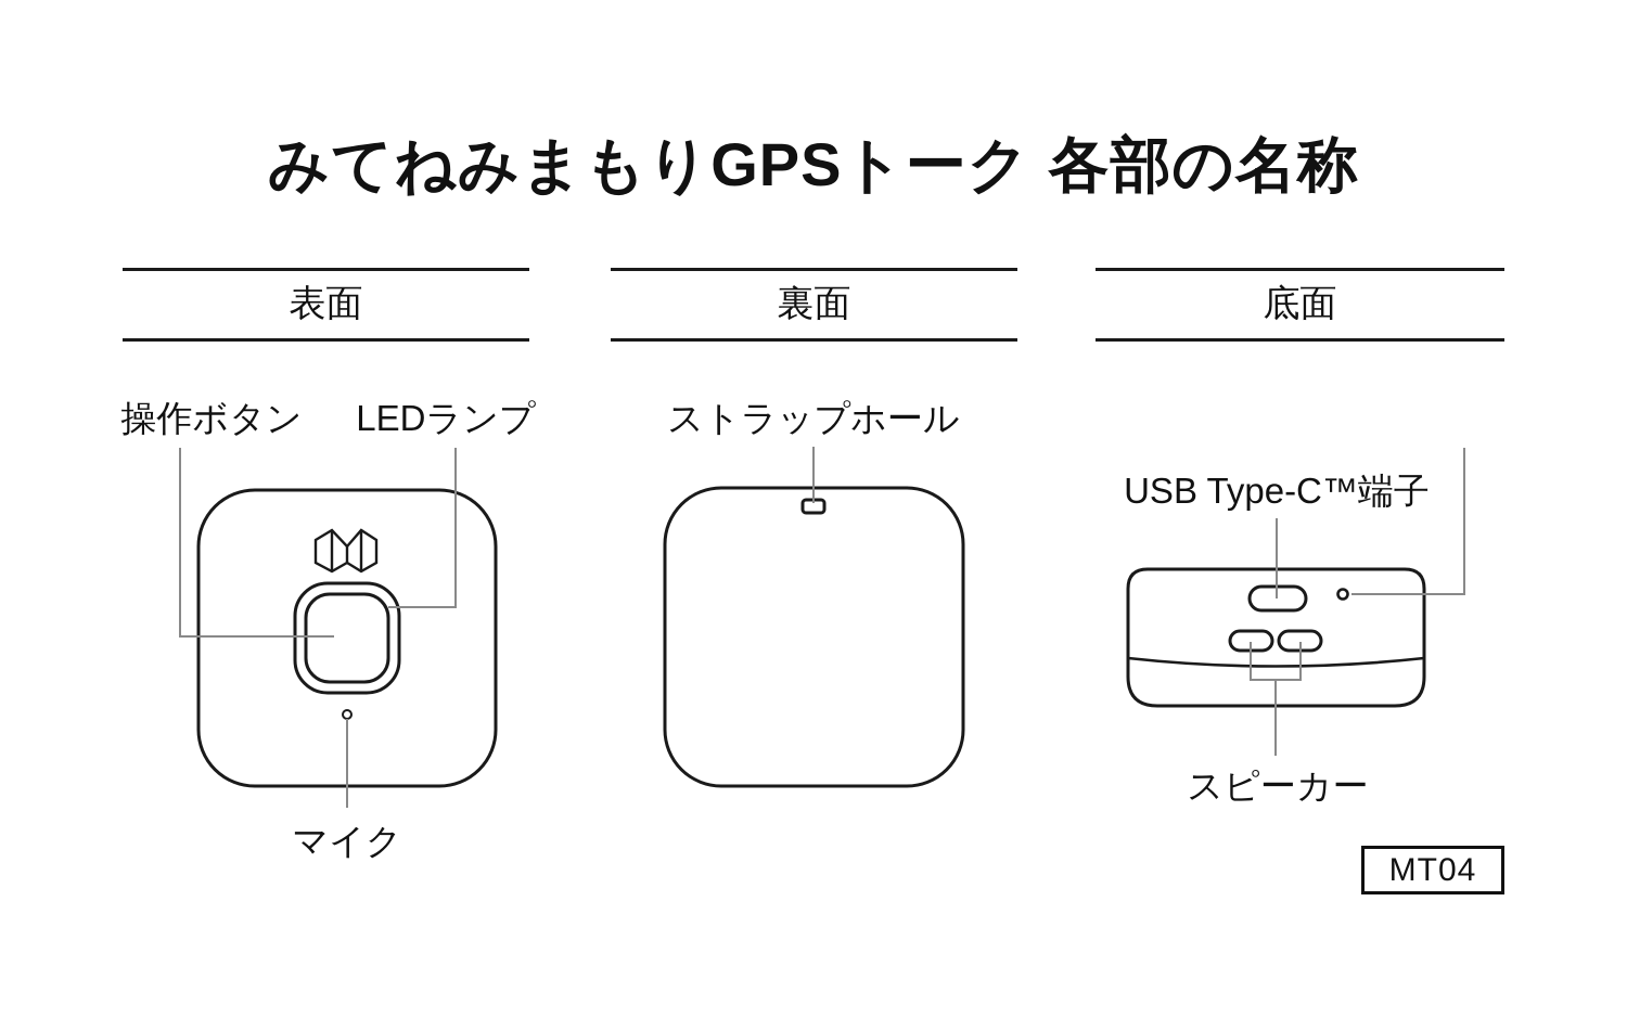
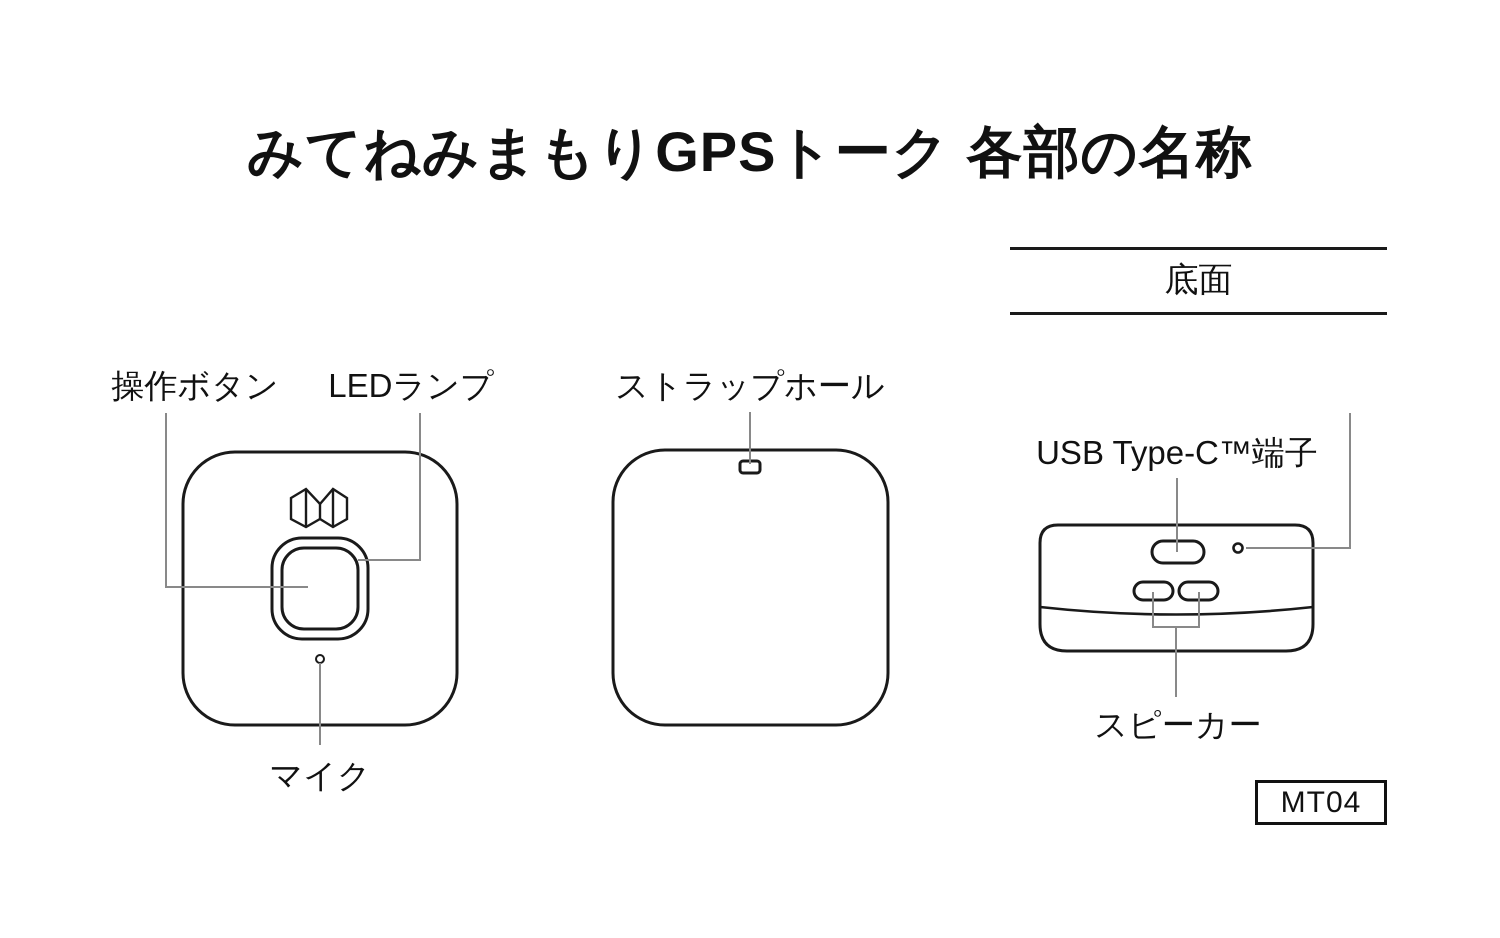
  みてねみまもりGPSトーク 各部の名称
- 表面
- 裏面
  底面
  操作ボタン
  LEDランプ
  マイク
  ストラップホール
  USB Type-C™端子
  スピーカー
  MT04
